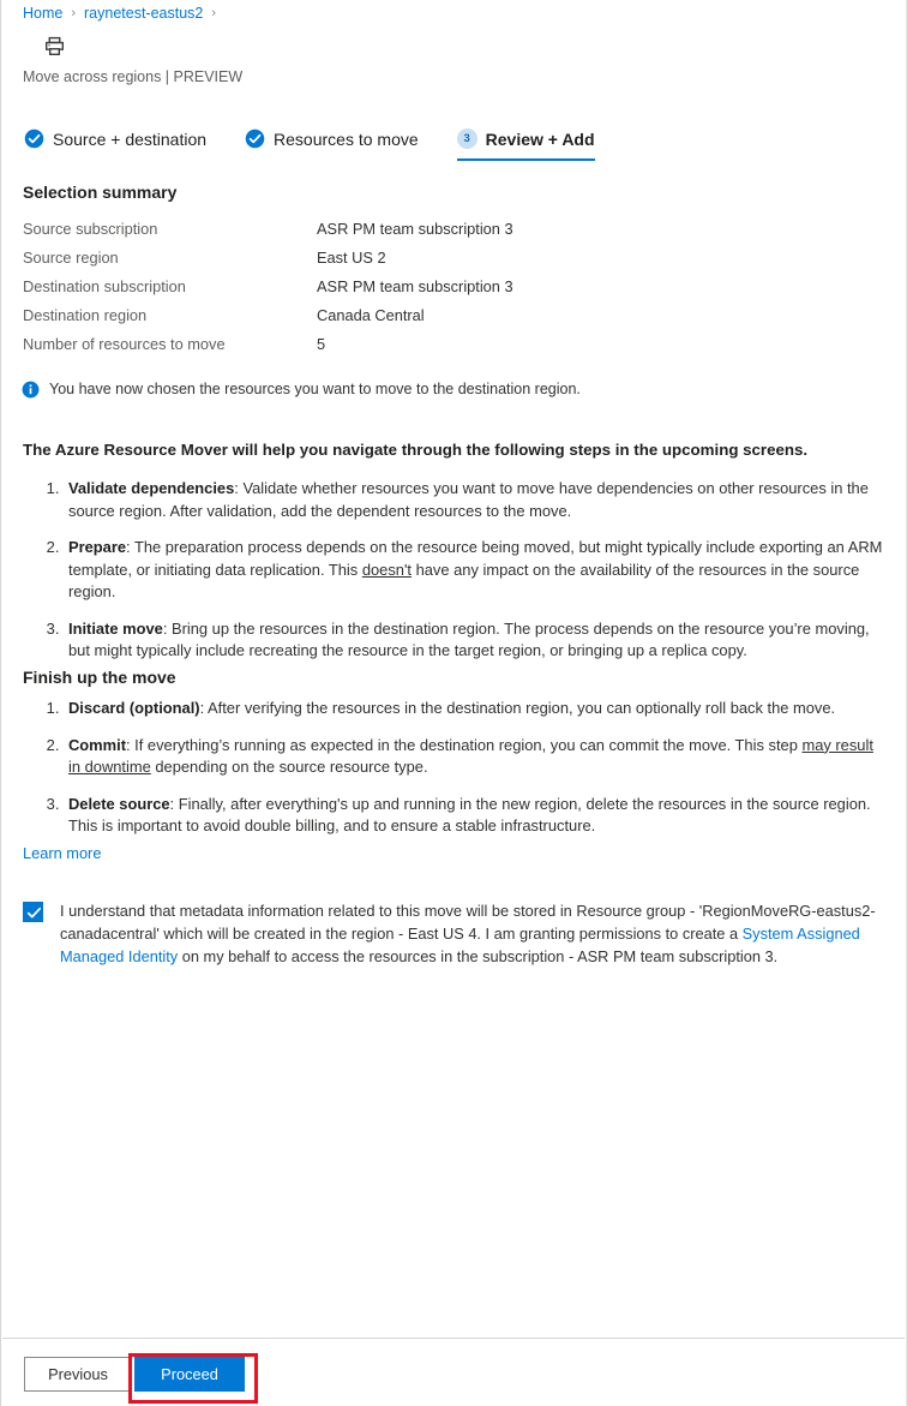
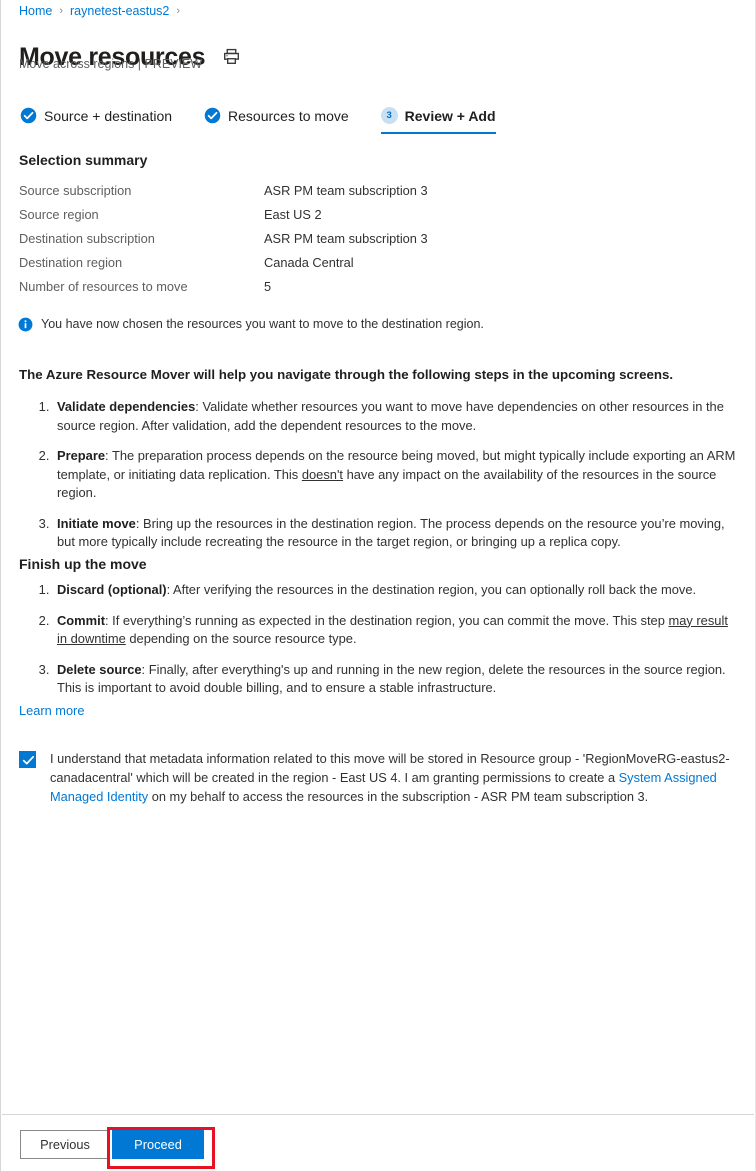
  Home
  ›
  raynetest-eastus2
  ›
+ Move resources
  Move across regions | PREVIEW
  Source + destination
  Resources to move
  3
  Review + Add
  Selection summary
  Source subscription
  ASR PM team subscription 3
  Source region
  East US 2
  Destination subscription
  ASR PM team subscription 3
  Destination region
  Canada Central
  Number of resources to move
  5
  You have now chosen the resources you want to move to the destination region.
  The Azure Resource Mover will help you navigate through the following steps in the upcoming screens.
  Validate dependencies: Validate whether resources you want to move have dependencies on other resources in the source region. After validation, add the dependent resources to the move.
  Prepare: The preparation process depends on the resource being moved, but might typically include exporting an ARM template, or initiating data replication. This doesn't have any impact on the availability of the resources in the source region.
- Initiate move: Bring up the resources in the destination region. The process depends on the resource you’re moving, but might typically include recreating the resource in the target region, or bringing up a replica copy.
+ Initiate move: Bring up the resources in the destination region. The process depends on the resource you’re moving, but more typically include recreating the resource in the target region, or bringing up a replica copy.
  Finish up the move
  Discard (optional): After verifying the resources in the destination region, you can optionally roll back the move.
  Commit: If everything’s running as expected in the destination region, you can commit the move. This step may result in downtime depending on the source resource type.
  Delete source: Finally, after everything's up and running in the new region, delete the resources in the source region. This is important to avoid double billing, and to ensure a stable infrastructure.
  Learn more
  I understand that metadata information related to this move will be stored in Resource group - 'RegionMoveRG-eastus2-canadacentral' which will be created in the region - East US 4. I am granting permissions to create a System Assigned Managed Identity on my behalf to access the resources in the subscription - ASR PM team subscription 3.
  Previous
  Proceed
